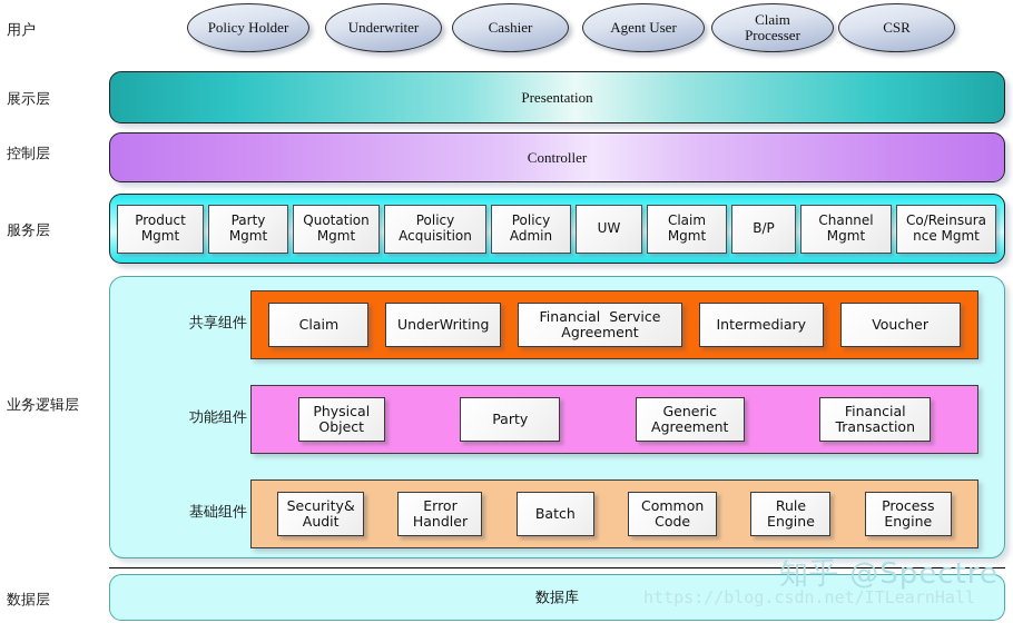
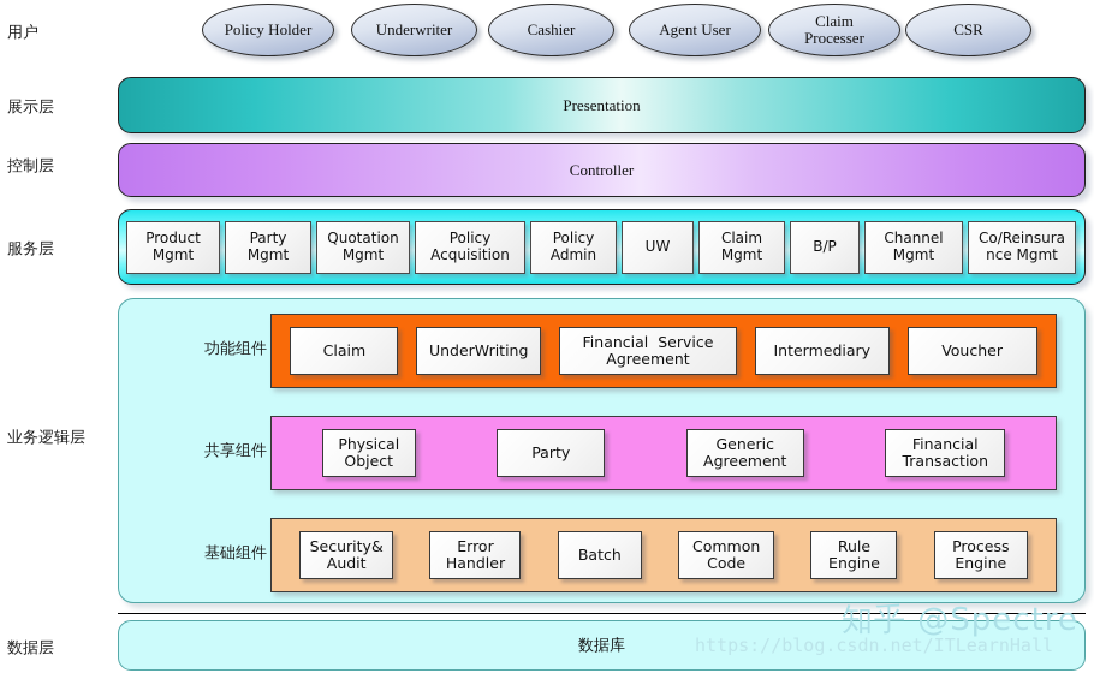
  用户
  展示层
  控制层
  服务层
  业务逻辑层
  数据层
  Policy Holder
  Underwriter
  Cashier
  Agent User
  Claim
  Processer
  CSR
  Presentation
  Controller
  Product
  Mgmt
  Party
  Mgmt
  Quotation
  Mgmt
  Policy
  Acquisition
  Policy
  Admin
  UW
  Claim
  Mgmt
  B/P
  Channel
  Mgmt
  Co/Reinsura
  nce Mgmt
- 共享组件
+ 功能组件
  Claim
  UnderWriting
  Financial Service
  Agreement
  Intermediary
  Voucher
- 功能组件
+ 共享组件
  Physical
  Object
  Party
  Generic
  Agreement
  Financial
  Transaction
  基础组件
  Security&
  Audit
  Error
  Handler
  Batch
  Common
  Code
  Rule
  Engine
  Process
  Engine
  数据库
  知乎 @Spectre
  https://blog.csdn.net/ITLearnHall
